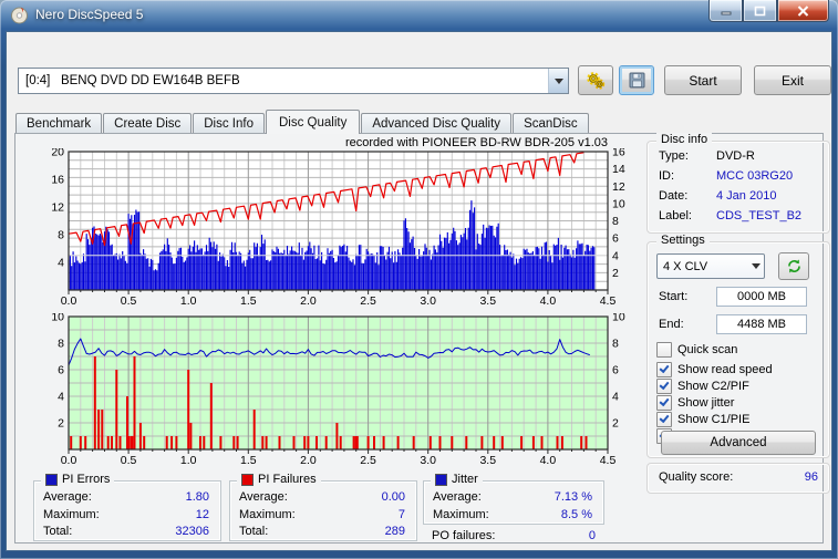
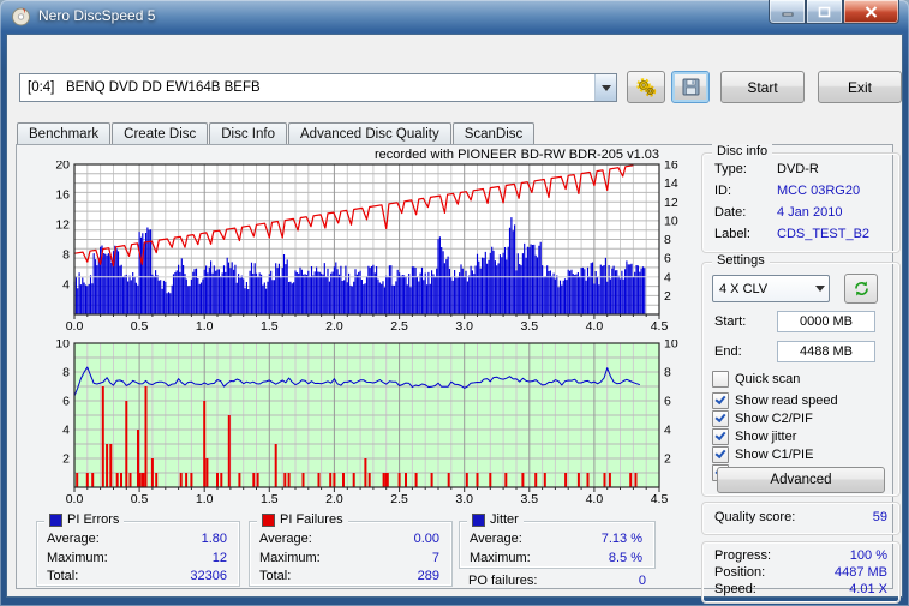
  Nero DiscSpeed 5
  [0:4] BENQ DVD DD EW164B BEFB
  Start
  Exit
  Benchmark
  Create Disc
  Disc Info
- Disc Quality
  Advanced Disc Quality
  ScanDisc
  recorded with PIONEER BD-RW BDR-205 v1.03
  4
  8
  12
  16
  20
  2
  4
  6
  8
  10
  12
  14
  16
  0.0
  0.5
  1.0
  1.5
  2.0
  2.5
  3.0
  3.5
  4.0
  4.5
  2
  4
  6
  8
  10
  2
  4
  6
  8
  10
  0.0
  0.5
  1.0
  1.5
  2.0
  2.5
  3.0
  3.5
  4.0
  4.5
  PI Errors
  Average:
  1.80
  Maximum:
  12
  Total:
  32306
  PI Failures
  Average:
  0.00
  Maximum:
  7
  Total:
  289
  Jitter
  Average:
  7.13 %
  Maximum:
  8.5 %
  PO failures:
  0
  Disc info
  Type:
  DVD-R
  ID:
  MCC 03RG20
  Date:
  4 Jan 2010
  Label:
  CDS_TEST_B2
  Settings
  4 X CLV
  Start:
  0000 MB
  End:
  4488 MB
  Quick scan
  Show read speed
  Show C2/PIF
  Show jitter
  Show C1/PIE
  Advanced
  Quality score:
- 96
+ 59
+ Progress:
+ 100 %
+ Position:
+ 4487 MB
+ Speed:
+ 4.01 X
